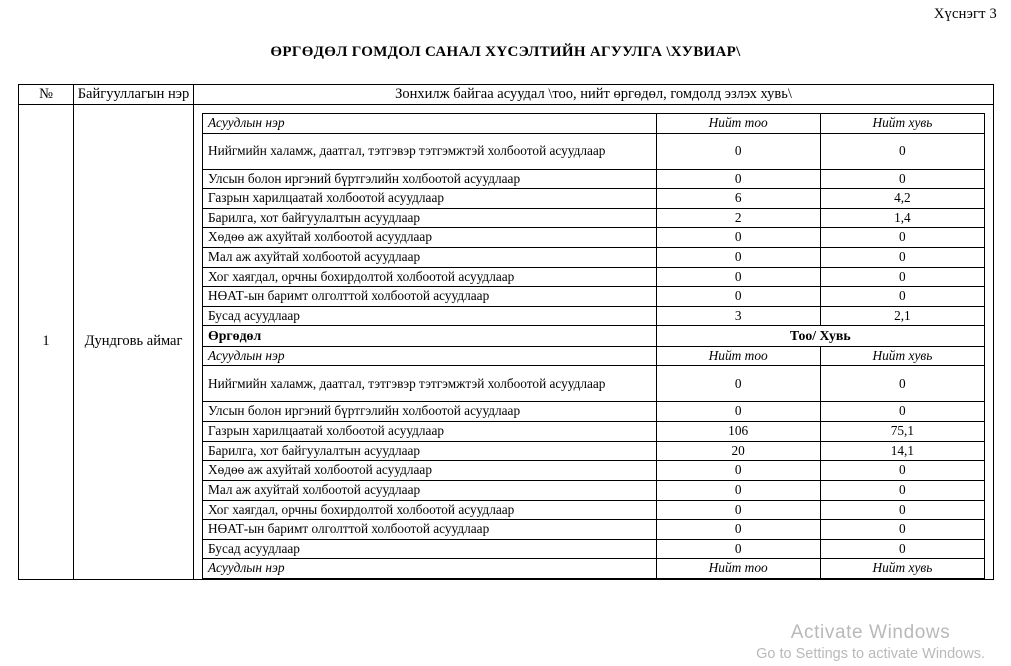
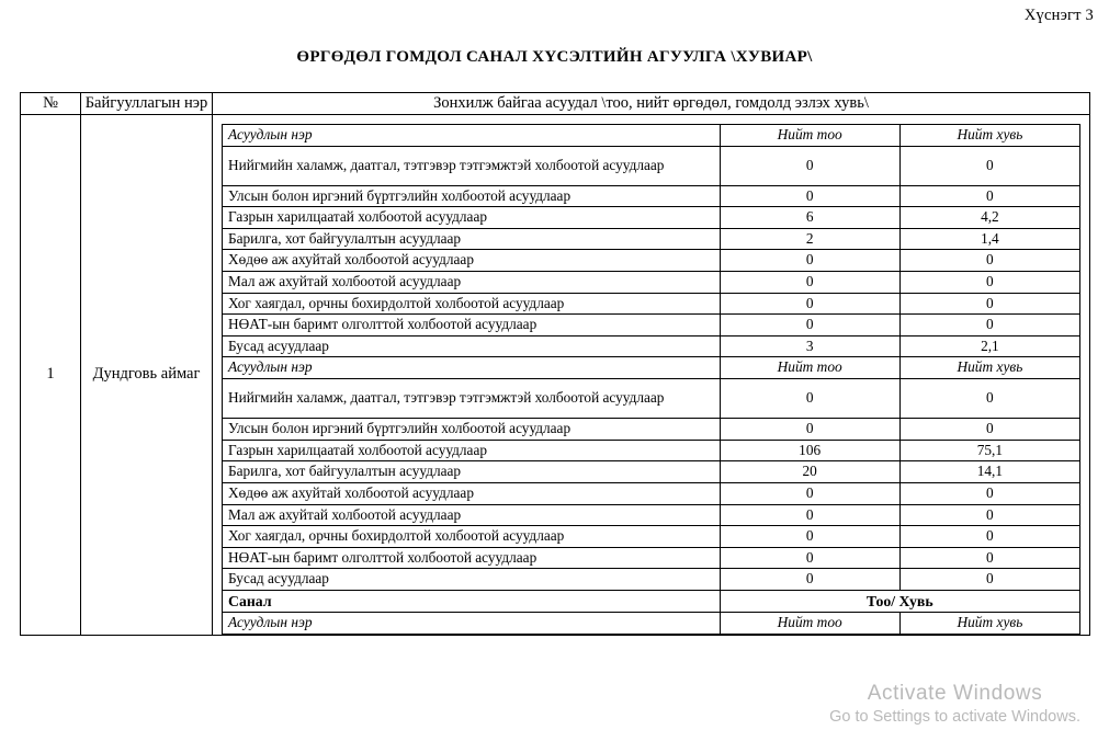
  Хүснэгт 3
  ӨРГӨДӨЛ ГОМДОЛ САНАЛ ХҮСЭЛТИЙН АГУУЛГА \ХУВИАР\
  №	Байгууллагын нэр	Зонхилж байгаа асуудал \тоо, нийт өргөдөл, гомдолд эзлэх хувь\
  1	Дундговь аймаг
  Асуудлын нэр	Нийт тоо	Нийт хувь
  Нийгмийн халамж, даатгал, тэтгэвэр тэтгэмжтэй холбоотой асуудлаар	0	0
  Улсын болон иргэний бүртгэлийн холбоотой асуудлаар	0	0
  Газрын харилцаатай холбоотой асуудлаар	6	4,2
  Барилга, хот байгуулалтын асуудлаар	2	1,4
  Хөдөө аж ахуйтай холбоотой асуудлаар	0	0
  Мал аж ахуйтай холбоотой асуудлаар	0	0
  Хог хаягдал, орчны бохирдолтой холбоотой асуудлаар	0	0
  НӨАТ-ын баримт олголттой холбоотой асуудлаар	0	0
  Бусад асуудлаар	3	2,1
- Өргөдөл	Тоо/ Хувь
  Асуудлын нэр	Нийт тоо	Нийт хувь
  Нийгмийн халамж, даатгал, тэтгэвэр тэтгэмжтэй холбоотой асуудлаар	0	0
  Улсын болон иргэний бүртгэлийн холбоотой асуудлаар	0	0
  Газрын харилцаатай холбоотой асуудлаар	106	75,1
  Барилга, хот байгуулалтын асуудлаар	20	14,1
  Хөдөө аж ахуйтай холбоотой асуудлаар	0	0
  Мал аж ахуйтай холбоотой асуудлаар	0	0
  Хог хаягдал, орчны бохирдолтой холбоотой асуудлаар	0	0
  НӨАТ-ын баримт олголттой холбоотой асуудлаар	0	0
  Бусад асуудлаар	0	0
+ Санал	Тоо/ Хувь
  Асуудлын нэр	Нийт тоо	Нийт хувь
  Activate Windows
  Go to Settings to activate Windows.
